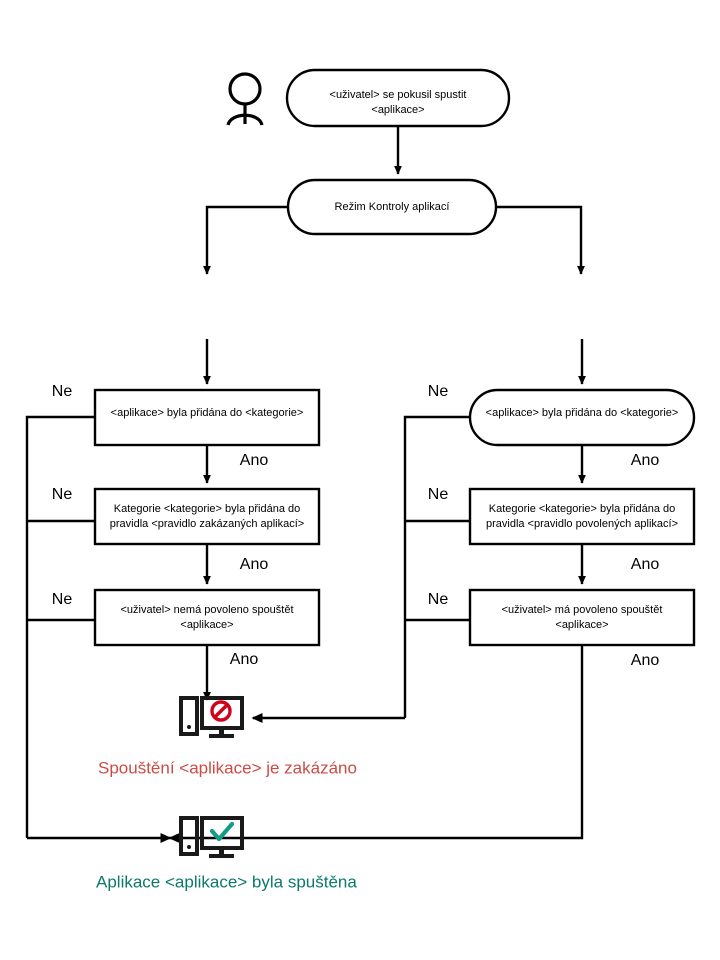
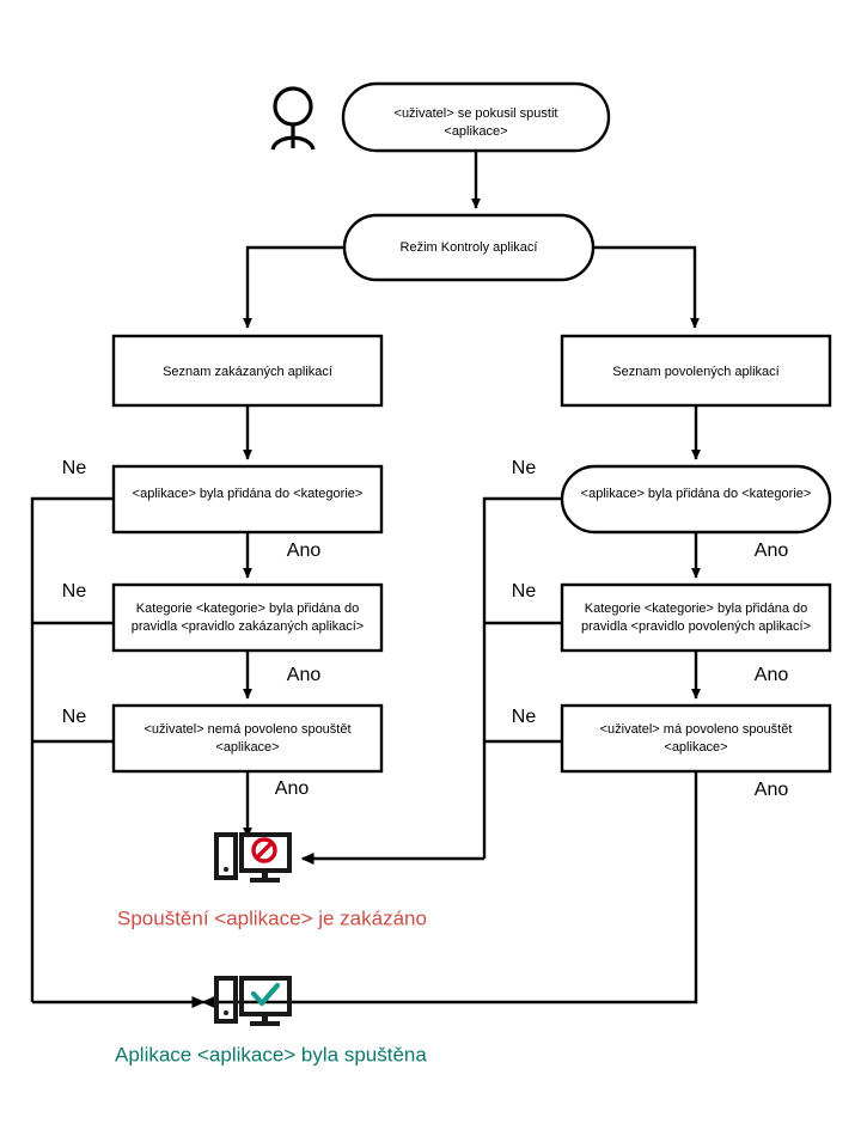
  <uživatel> se pokusil spustit
  <aplikace>
  Režim Kontroly aplikací
+ Seznam zakázaných aplikací
+ Seznam povolených aplikací
  <aplikace> byla přidána do <kategorie>
  Kategorie <kategorie> byla přidána do
  pravidla <pravidlo zakázaných aplikací>
  <uživatel> nemá povoleno spouštět
  <aplikace>
  Ano
  Ano
  Ano
  Ne
  Ne
  Ne
  <aplikace> byla přidána do <kategorie>
  Kategorie <kategorie> byla přidána do
  pravidla <pravidlo povolených aplikací>
  <uživatel> má povoleno spouštět
  <aplikace>
  Ano
  Ano
  Ano
  Ne
  Ne
  Ne
  Spouštění <aplikace> je zakázáno
  Aplikace <aplikace> byla spuštěna
